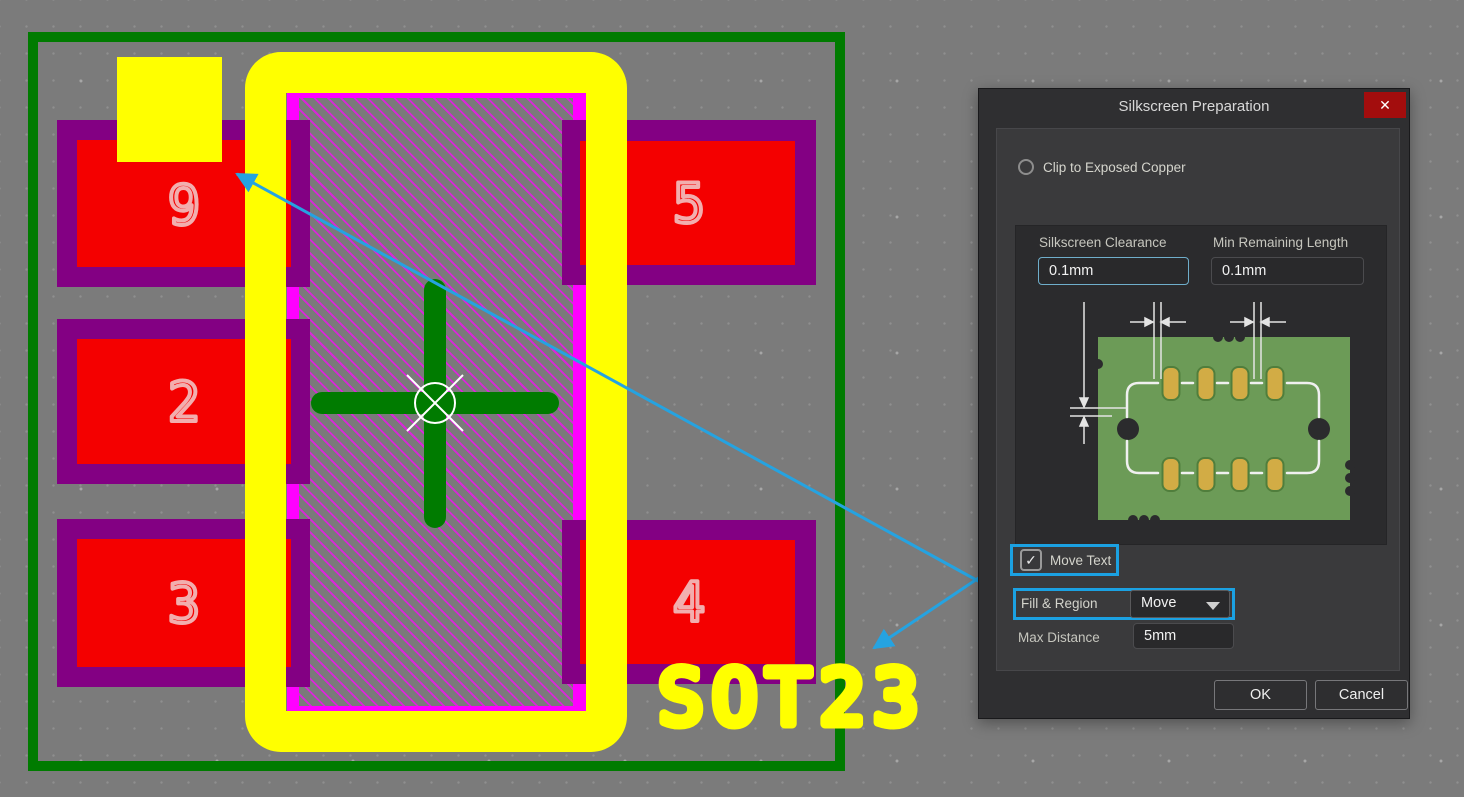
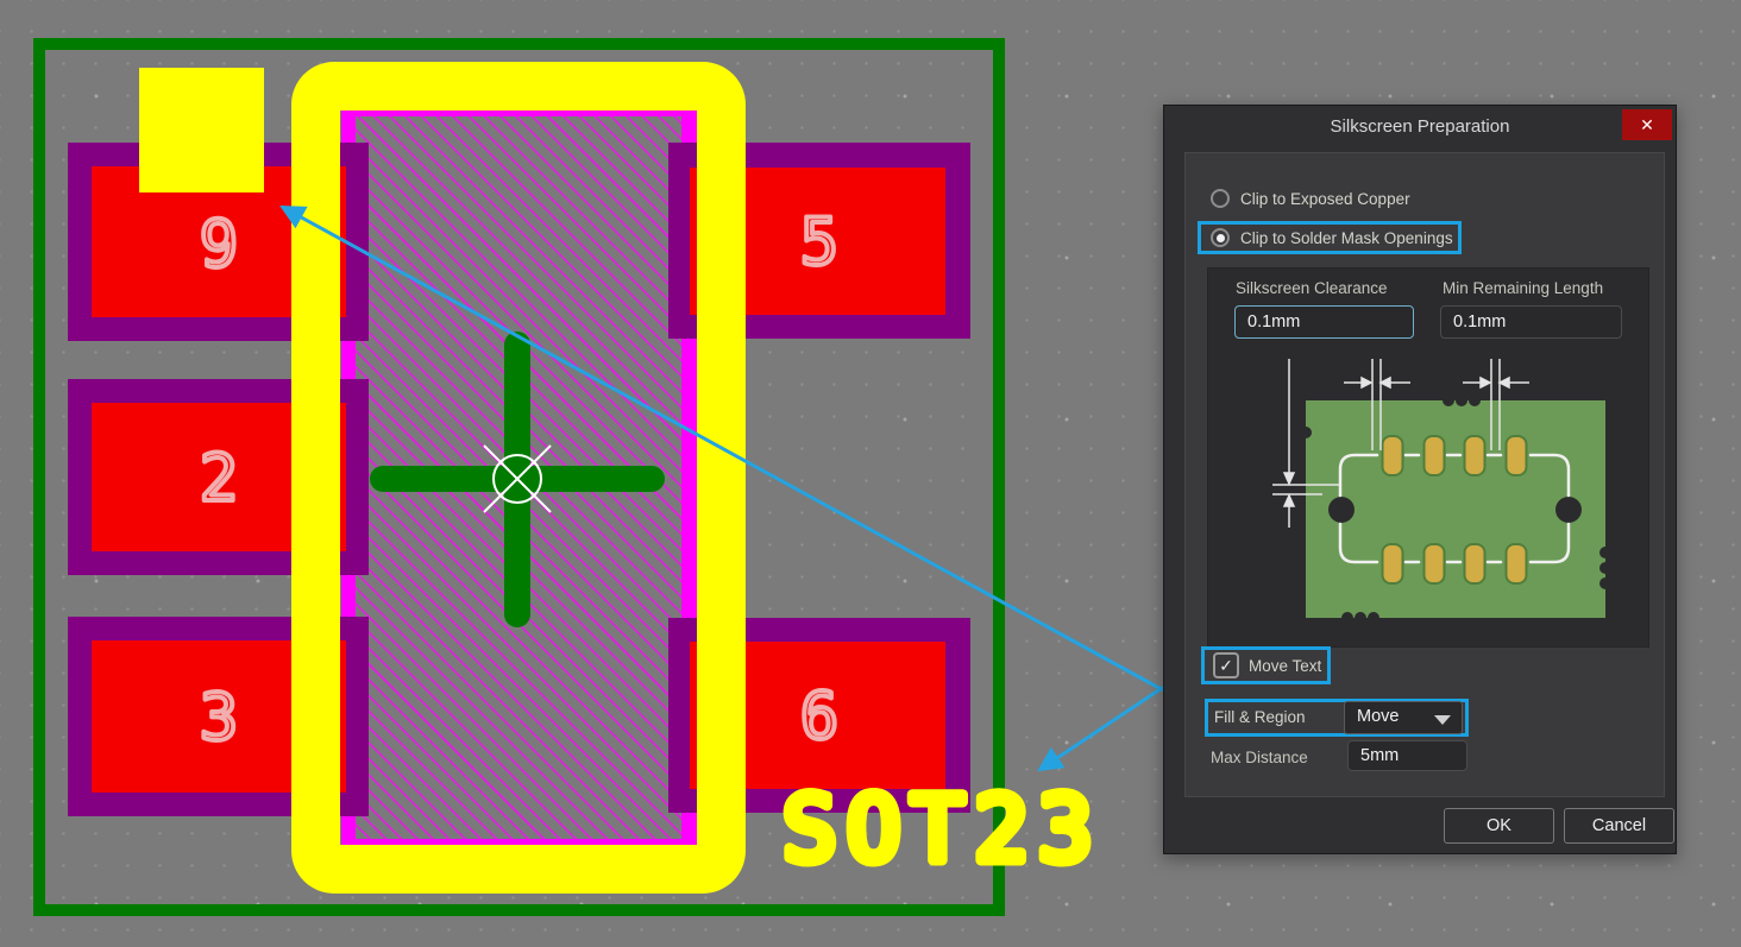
  9
  2
  3
- 4
+ 6
  5
  SOT23
  Silkscreen Preparation
  ✕
  Clip to Exposed Copper
+ Clip to Solder Mask Openings
  Silkscreen Clearance
  Min Remaining Length
  0.1mm
  0.1mm
  ✓
  Move Text
  Fill & Region
  Move
  Max Distance
  5mm
  OK
  Cancel
